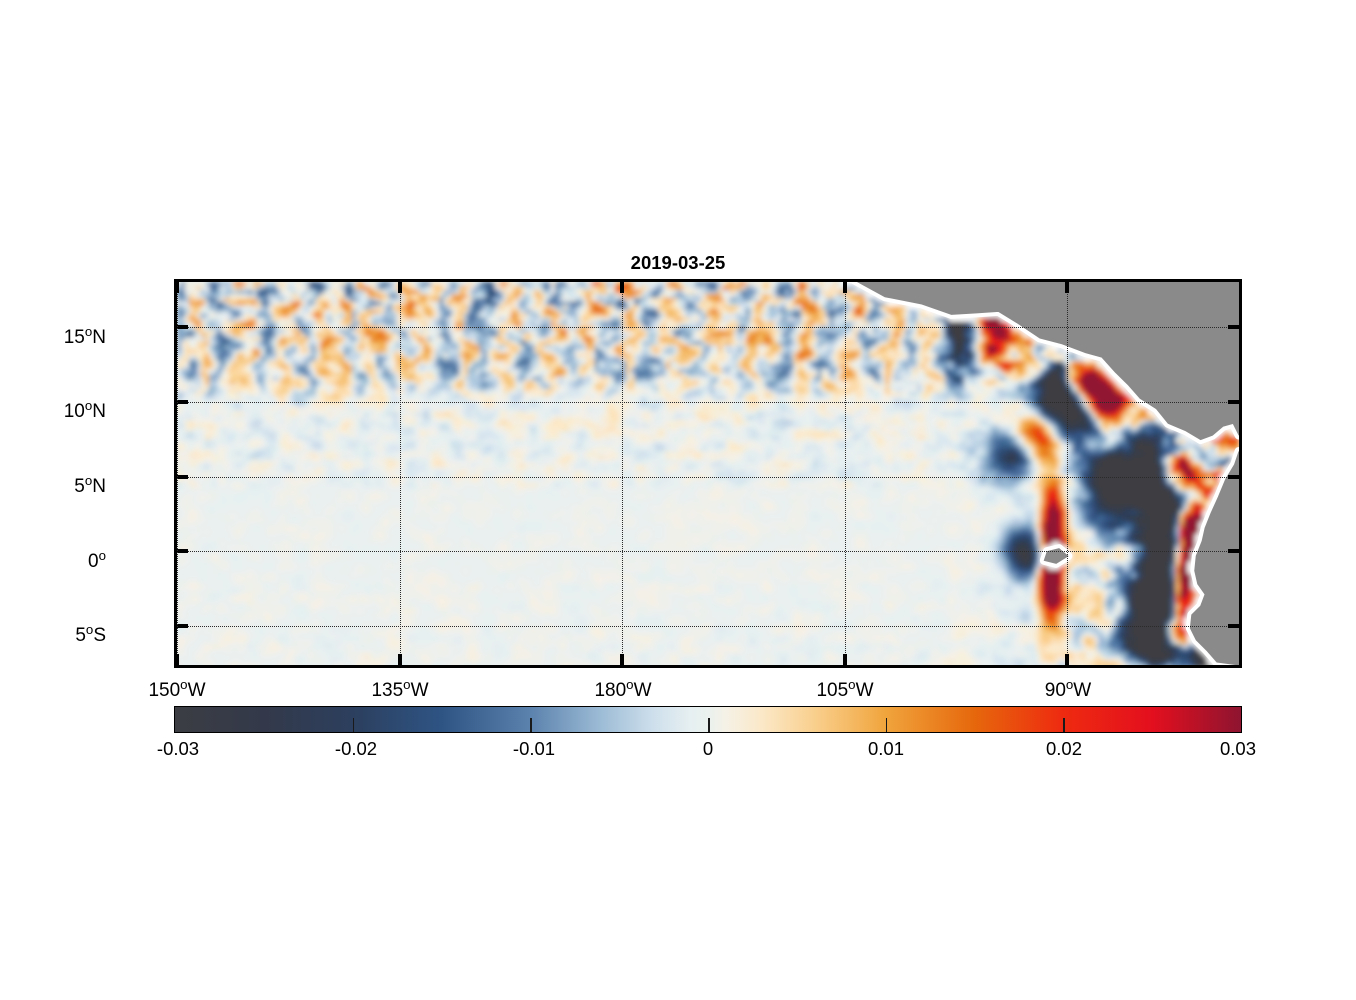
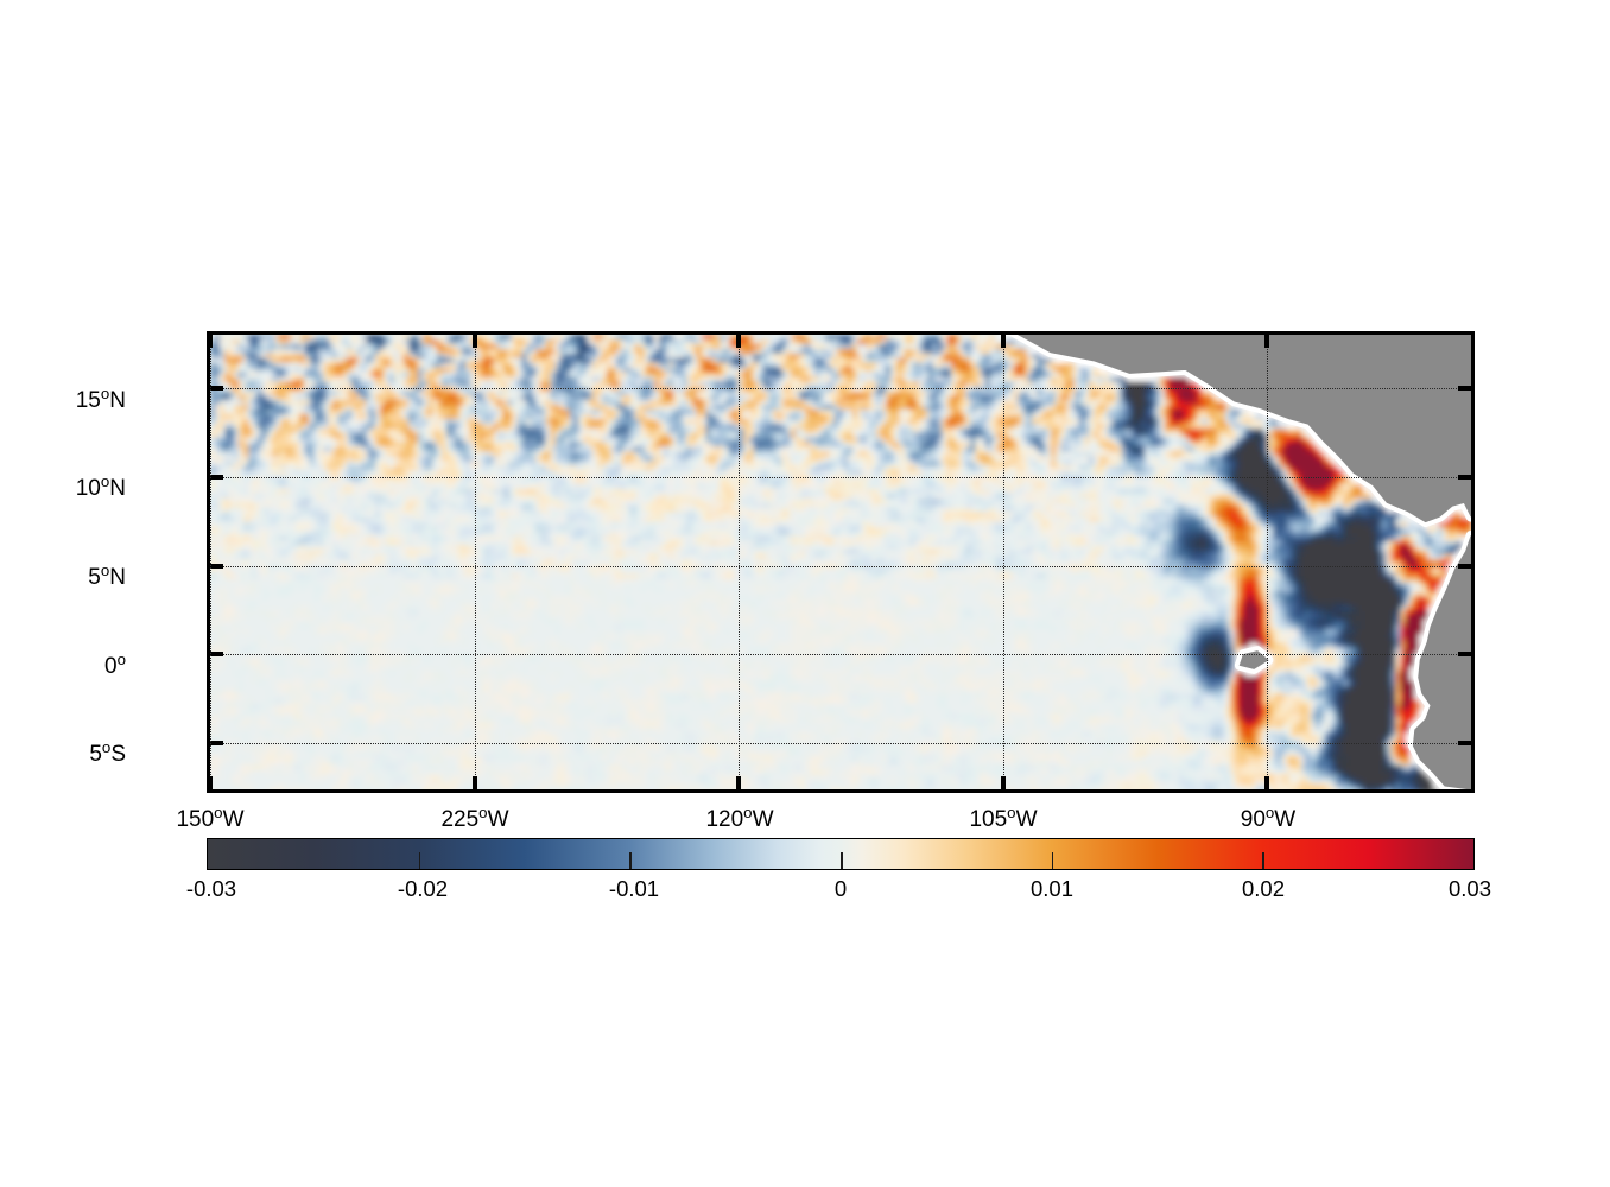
- 2019-03-25
  15oN
  10oN
  5oN
  0o
  5oS
  150oW
- 135oW
+ 225oW
- 180oW
+ 120oW
  105oW
  90oW
  -0.03
  -0.02
  -0.01
  0
  0.01
  0.02
  0.03
